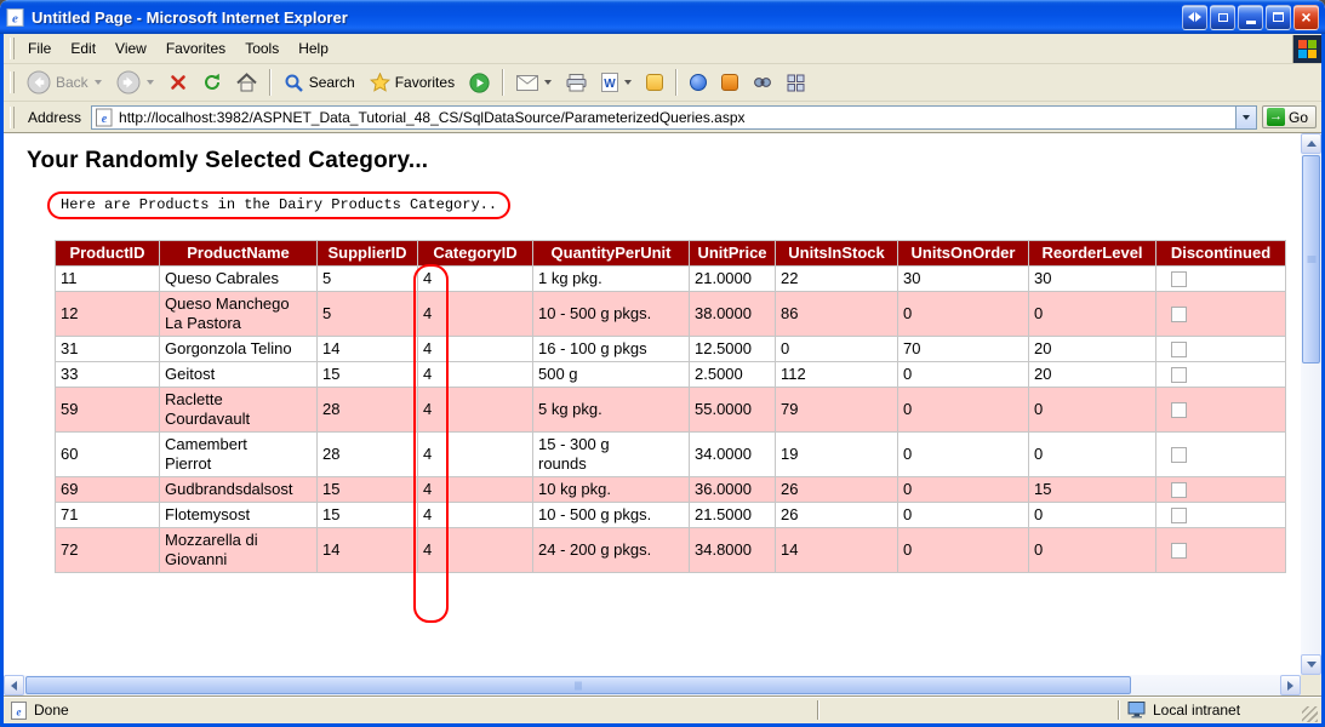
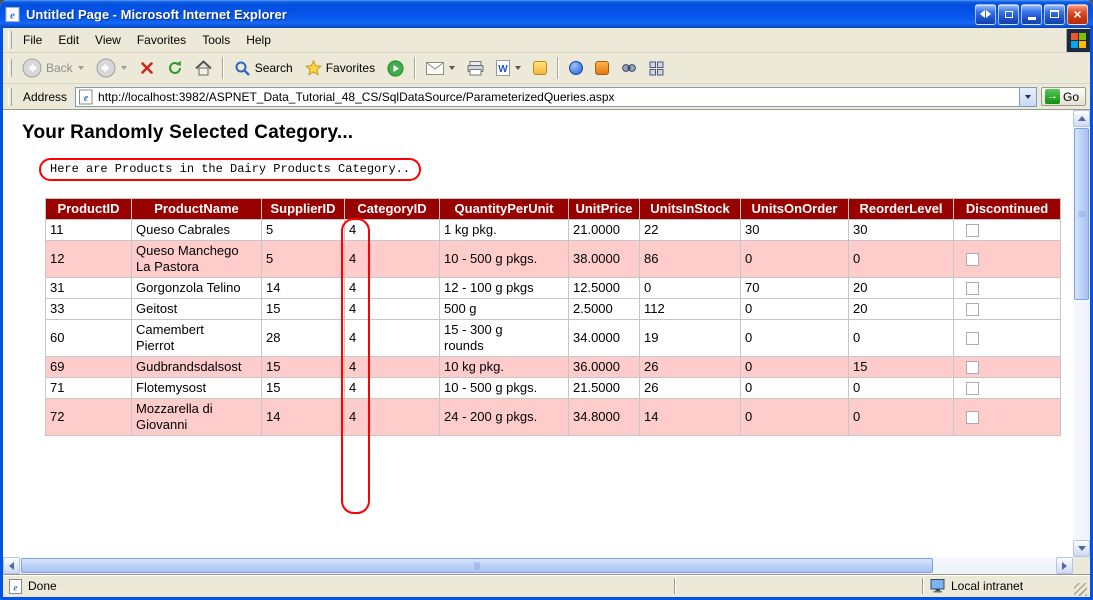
  e
  Untitled Page - Microsoft Internet Explorer
  ×
  File
  Edit
  View
  Favorites
  Tools
  Help
  Back
  Search
  Favorites
  W
  Address
  e
  http://localhost:3982/ASPNET_Data_Tutorial_48_CS/SqlDataSource/ParameterizedQueries.aspx
  →
  Go
  Your Randomly Selected Category...
  Here are Products in the Dairy Products Category..
  ProductID	ProductName	SupplierID	CategoryID	QuantityPerUnit	UnitPrice	UnitsInStock	UnitsOnOrder	ReorderLevel	Discontinued
  11	Queso Cabrales	5	4	1 kg pkg.	21.0000	22	30	30
  12	Queso Manchego La Pastora	5	4	10 - 500 g pkgs.	38.0000	86	0	0
- 31	Gorgonzola Telino	14	4	16 - 100 g pkgs	12.5000	0	70	20
+ 31	Gorgonzola Telino	14	4	12 - 100 g pkgs	12.5000	0	70	20
  33	Geitost	15	4	500 g	2.5000	112	0	20
- 59	Raclette Courdavault	28	4	5 kg pkg.	55.0000	79	0	0
  60	Camembert Pierrot	28	4	15 - 300 g rounds	34.0000	19	0	0
  69	Gudbrandsdalsost	15	4	10 kg pkg.	36.0000	26	0	15
  71	Flotemysost	15	4	10 - 500 g pkgs.	21.5000	26	0	0
  72	Mozzarella di Giovanni	14	4	24 - 200 g pkgs.	34.8000	14	0	0
  e
  Done
  Local intranet
